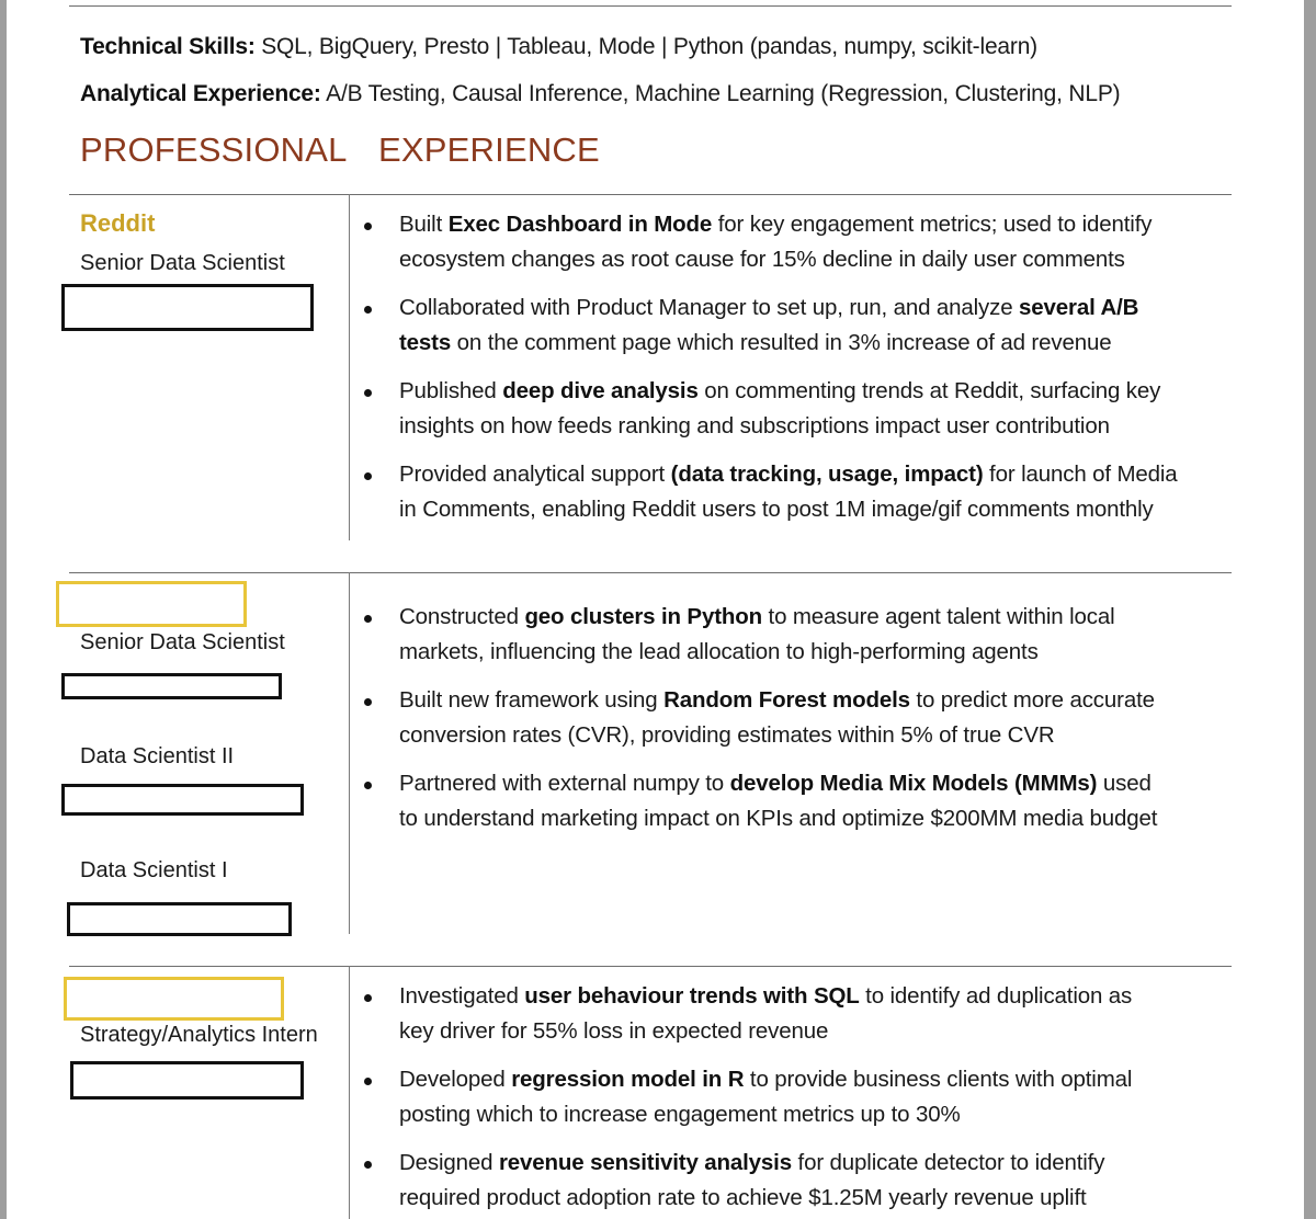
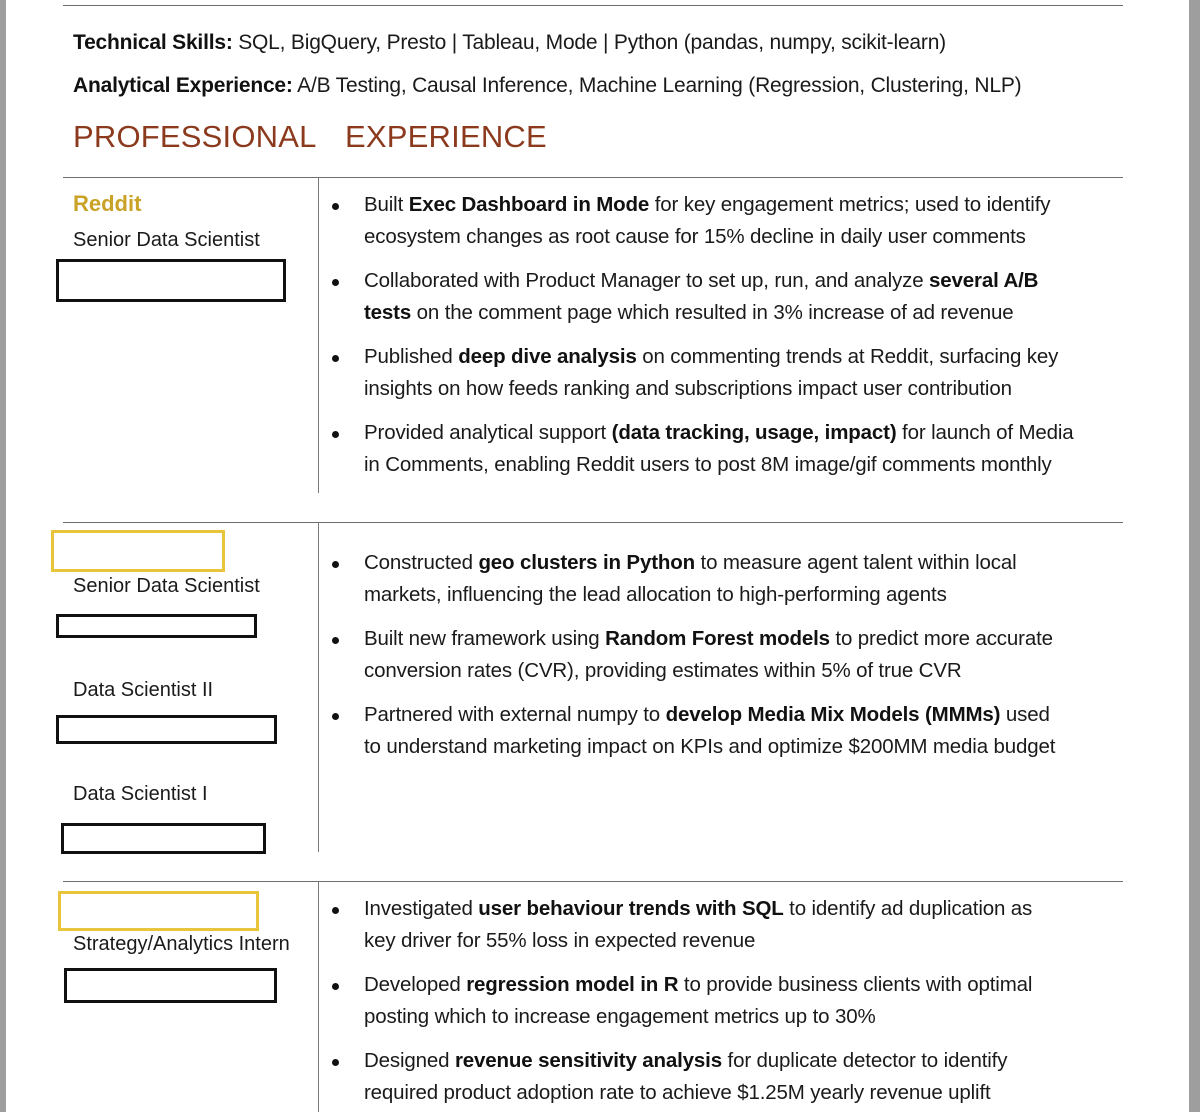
  Technical Skills: SQL, BigQuery, Presto | Tableau, Mode | Python (pandas, numpy, scikit-learn)
  Analytical Experience: A/B Testing, Causal Inference, Machine Learning (Regression, Clustering, NLP)
  PROFESSIONAL EXPERIENCE
  Reddit
  Senior Data Scientist
  Built Exec Dashboard in Mode for key engagement metrics; used to identify
  ecosystem changes as root cause for 15% decline in daily user comments
  Collaborated with Product Manager to set up, run, and analyze several A/B
  tests on the comment page which resulted in 3% increase of ad revenue
  Published deep dive analysis on commenting trends at Reddit, surfacing key
  insights on how feeds ranking and subscriptions impact user contribution
  Provided analytical support (data tracking, usage, impact) for launch of Media
- in Comments, enabling Reddit users to post 1M image/gif comments monthly
+ in Comments, enabling Reddit users to post 8M image/gif comments monthly
  Senior Data Scientist
  Data Scientist II
  Data Scientist I
  Constructed geo clusters in Python to measure agent talent within local
  markets, influencing the lead allocation to high-performing agents
  Built new framework using Random Forest models to predict more accurate
  conversion rates (CVR), providing estimates within 5% of true CVR
  Partnered with external numpy to develop Media Mix Models (MMMs) used
  to understand marketing impact on KPIs and optimize $200MM media budget
  Strategy/Analytics Intern
  Investigated user behaviour trends with SQL to identify ad duplication as
  key driver for 55% loss in expected revenue
  Developed regression model in R to provide business clients with optimal
  posting which to increase engagement metrics up to 30%
  Designed revenue sensitivity analysis for duplicate detector to identify
  required product adoption rate to achieve $1.25M yearly revenue uplift
